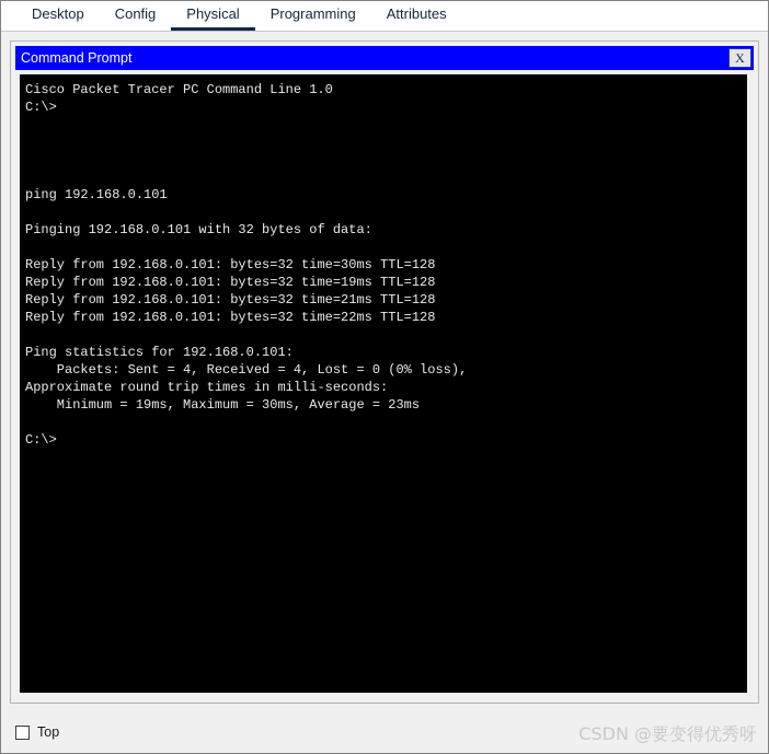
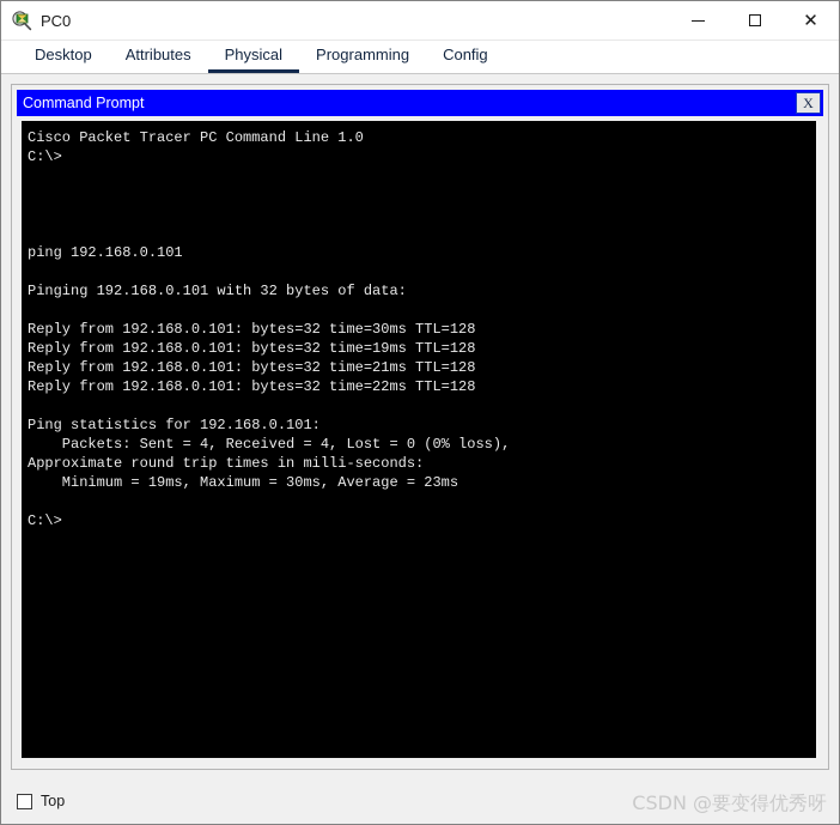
+ PC0
+ ✕
  Desktop
- Config
+ Attributes
  Physical
  Programming
- Attributes
+ Config
  Command Prompt
  X
  Cisco Packet Tracer PC Command Line 1.0
  C:\>
  ping 192.168.0.101
  Pinging 192.168.0.101 with 32 bytes of data:
  Reply from 192.168.0.101: bytes=32 time=30ms TTL=128
  Reply from 192.168.0.101: bytes=32 time=19ms TTL=128
  Reply from 192.168.0.101: bytes=32 time=21ms TTL=128
  Reply from 192.168.0.101: bytes=32 time=22ms TTL=128
  Ping statistics for 192.168.0.101:
  Packets: Sent = 4, Received = 4, Lost = 0 (0% loss),
  Approximate round trip times in milli-seconds:
  Minimum = 19ms, Maximum = 30ms, Average = 23ms
  C:\>
  Top
  CSDN @要变得优秀呀
